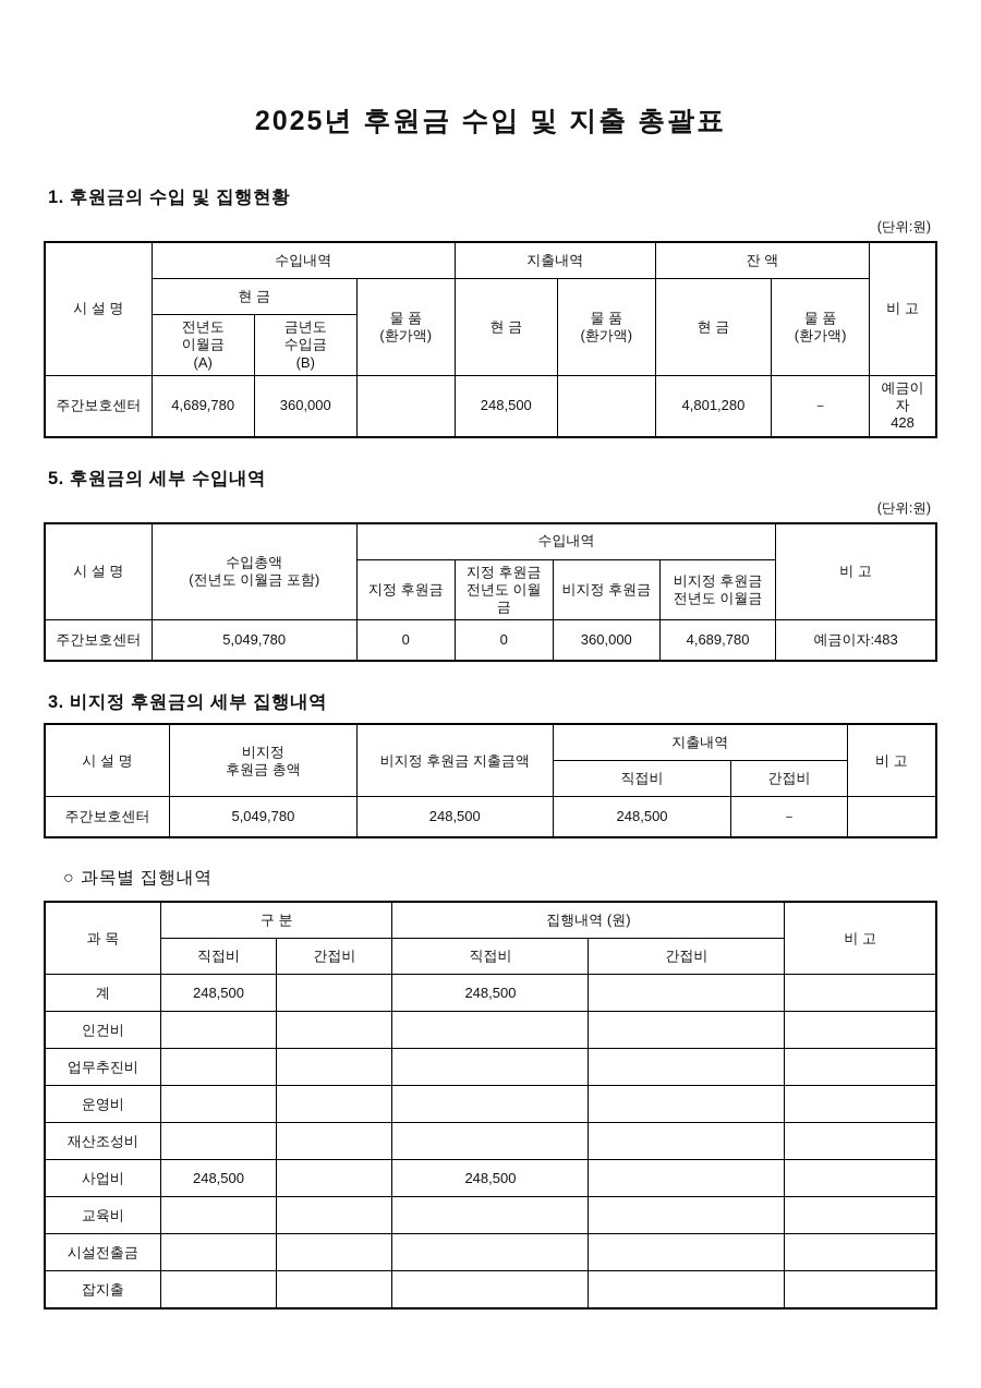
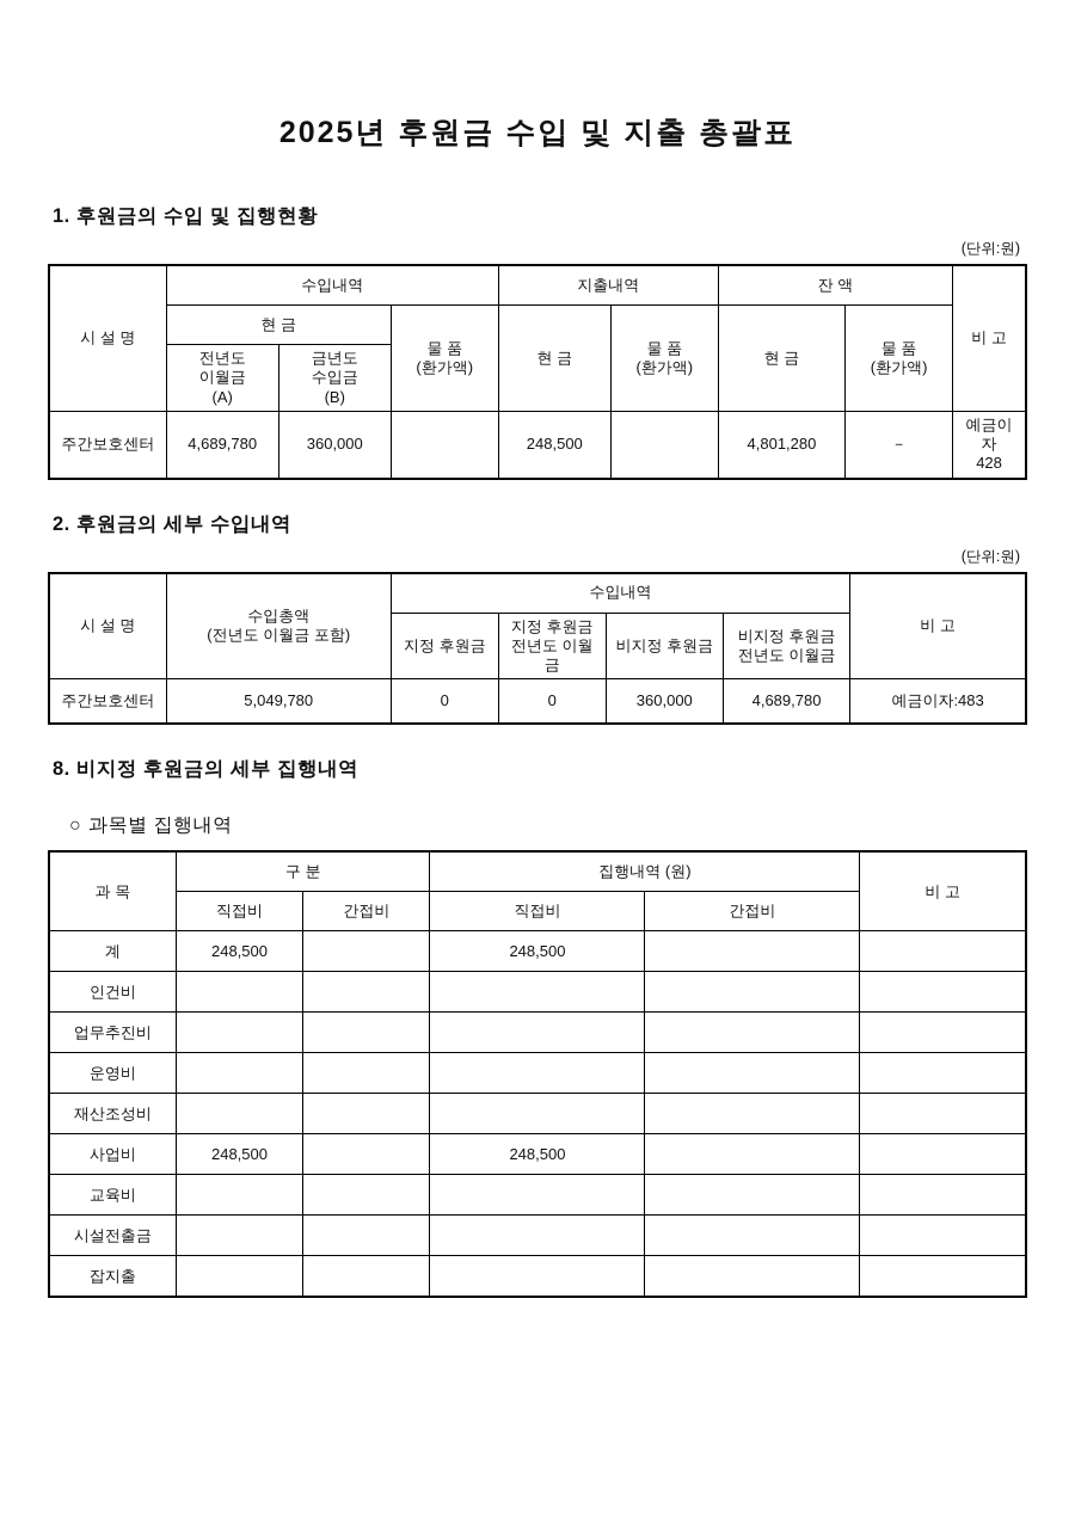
  2025년 후원금 수입 및 지출 총괄표
  1. 후원금의 수입 및 집행현황
  (단위:원)
  시 설 명	수입내역	지출내역	잔 액	비 고
  현 금	물 품 (환가액)	현 금	물 품 (환가액)	현 금	물 품 (환가액)
  전년도 이월금 (A)	금년도 수입금 (B)
  주간보호센터	4,689,780	360,000		248,500		4,801,280	－	예금이자 428
- 5. 후원금의 세부 수입내역
+ 2. 후원금의 세부 수입내역
  (단위:원)
  시 설 명	수입총액 (전년도 이월금 포함)	수입내역	비 고
  지정 후원금	지정 후원금 전년도 이월금	비지정 후원금	비지정 후원금 전년도 이월금
  주간보호센터	5,049,780	0	0	360,000	4,689,780	예금이자:483
- 3. 비지정 후원금의 세부 집행내역
+ 8. 비지정 후원금의 세부 집행내역
- 시 설 명	비지정 후원금 총액	비지정 후원금 지출금액	지출내역	비 고
- 직접비	간접비
- 주간보호센터	5,049,780	248,500	248,500	－
  ○ 과목별 집행내역
  과 목	구 분	집행내역 (원)	비 고
  직접비	간접비	직접비	간접비
  계	248,500		248,500
  인건비
  업무추진비
  운영비
  재산조성비
  사업비	248,500		248,500
  교육비
  시설전출금
  잡지출
